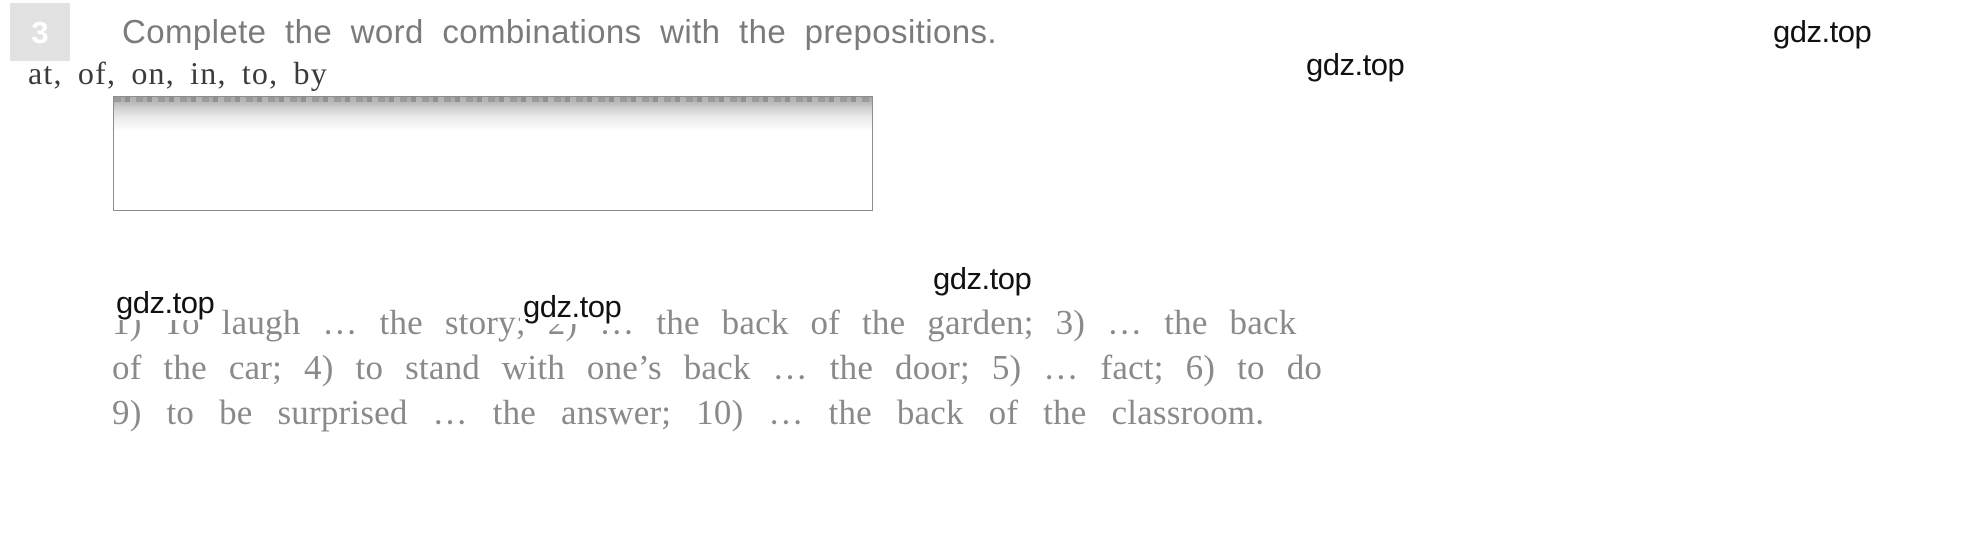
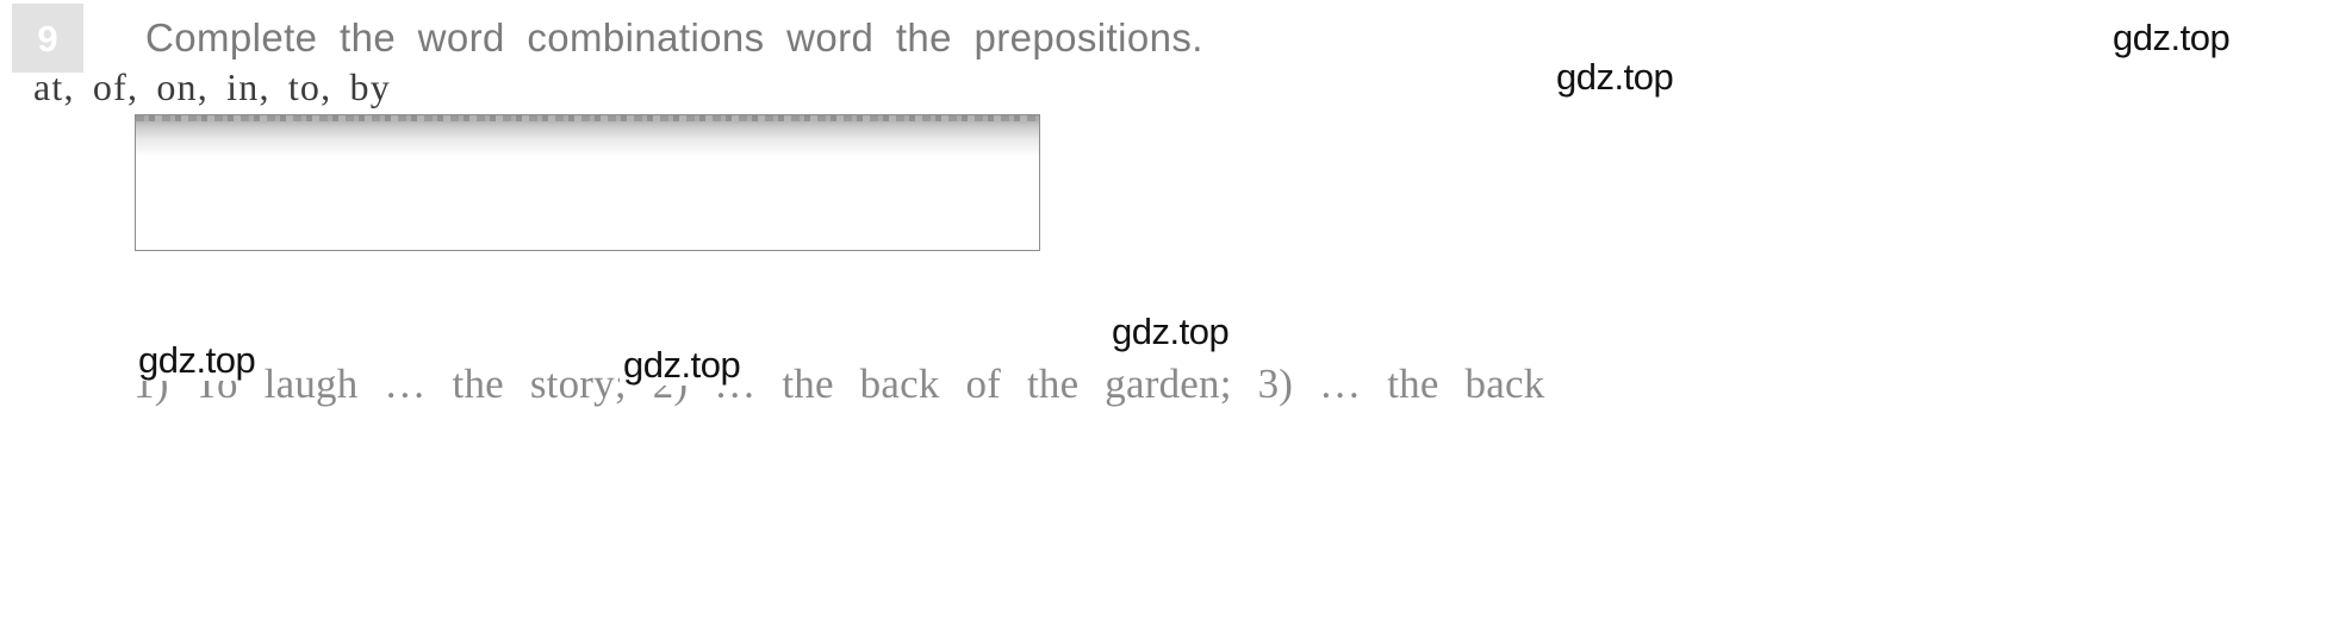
- 3
+ 9
- Complete the word combinations with the prepositions.
+ Complete the word combinations word the prepositions.
  at, of, on, in, to, by
  1) To laugh … the story the back of the garden; 3) … the back
- of the car; 4) to stand with one’s back … the door; 5) … fact; 6) to do
- 9) to be surprised … the answer; 10) … the back of the classroom.
  gdz.top
  gdz.top
  gdz.top
  gdz.top
  gdz.top
